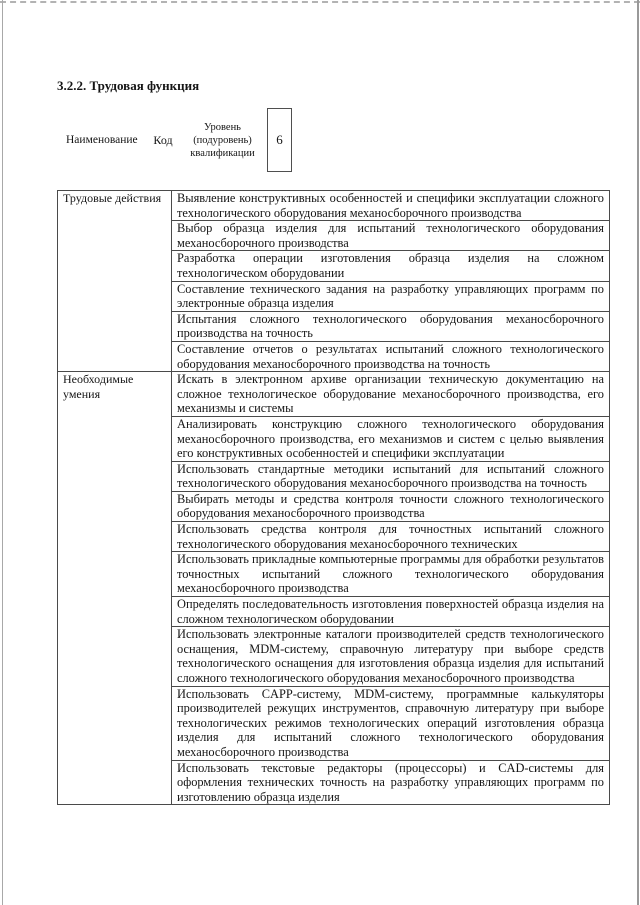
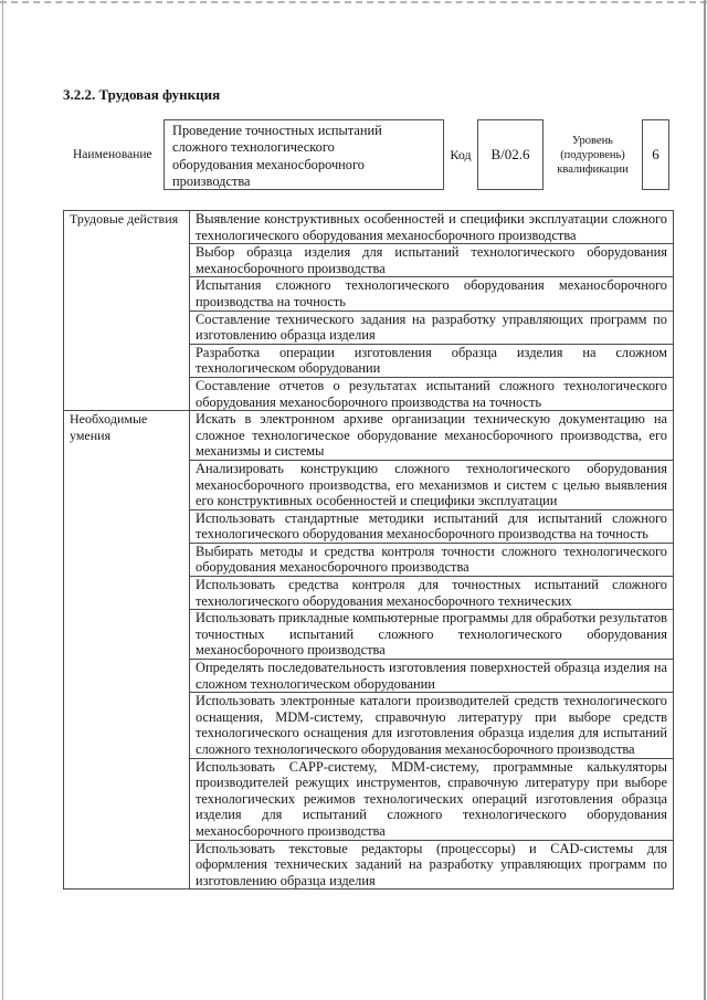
  3.2.2. Трудовая функция
  Наименование
+ Проведение точностных испытаний сложного технологического оборудования механосборочного производства
  Код
+ В/02.6
  Уровень (подуровень) квалификации
  6
  Трудовые действия	Выявление конструктивных особенностей и специфики эксплуатации сложного технологического оборудования механосборочного производства
  Выбор образца изделия для испытаний технологического оборудования механосборочного производства
- Разработка операции изготовления образца изделия на сложном технологическом оборудовании
+ Испытания сложного технологического оборудования механосборочного производства на точность
- Составление технического задания на разработку управляющих программ по электронные образца изделия
+ Составление технического задания на разработку управляющих программ по изготовлению образца изделия
- Испытания сложного технологического оборудования механосборочного производства на точность
+ Разработка операции изготовления образца изделия на сложном технологическом оборудовании
  Составление отчетов о результатах испытаний сложного технологического оборудования механосборочного производства на точность
  Необходимые умения	Искать в электронном архиве организации техническую документацию на сложное технологическое оборудование механосборочного производства, его механизмы и системы
  Анализировать конструкцию сложного технологического оборудования механосборочного производства, его механизмов и систем с целью выявления его конструктивных особенностей и специфики эксплуатации
  Использовать стандартные методики испытаний для испытаний сложного технологического оборудования механосборочного производства на точность
  Выбирать методы и средства контроля точности сложного технологического оборудования механосборочного производства
  Использовать средства контроля для точностных испытаний сложного технологического оборудования механосборочного технических
  Использовать прикладные компьютерные программы для обработки результатов точностных испытаний сложного технологического оборудования механосборочного производства
  Определять последовательность изготовления поверхностей образца изделия на сложном технологическом оборудовании
  Использовать электронные каталоги производителей средств технологического оснащения, MDM-систему, справочную литературу при выборе средств технологического оснащения для изготовления образца изделия для испытаний сложного технологического оборудования механосборочного производства
  Использовать CAPP-систему, MDM-систему, программные калькуляторы производителей режущих инструментов, справочную литературу при выборе технологических режимов технологических операций изготовления образца изделия для испытаний сложного технологического оборудования механосборочного производства
- Использовать текстовые редакторы (процессоры) и CAD-системы для оформления технических точность на разработку управляющих программ по изготовлению образца изделия
+ Использовать текстовые редакторы (процессоры) и CAD-системы для оформления технических заданий на разработку управляющих программ по изготовлению образца изделия
